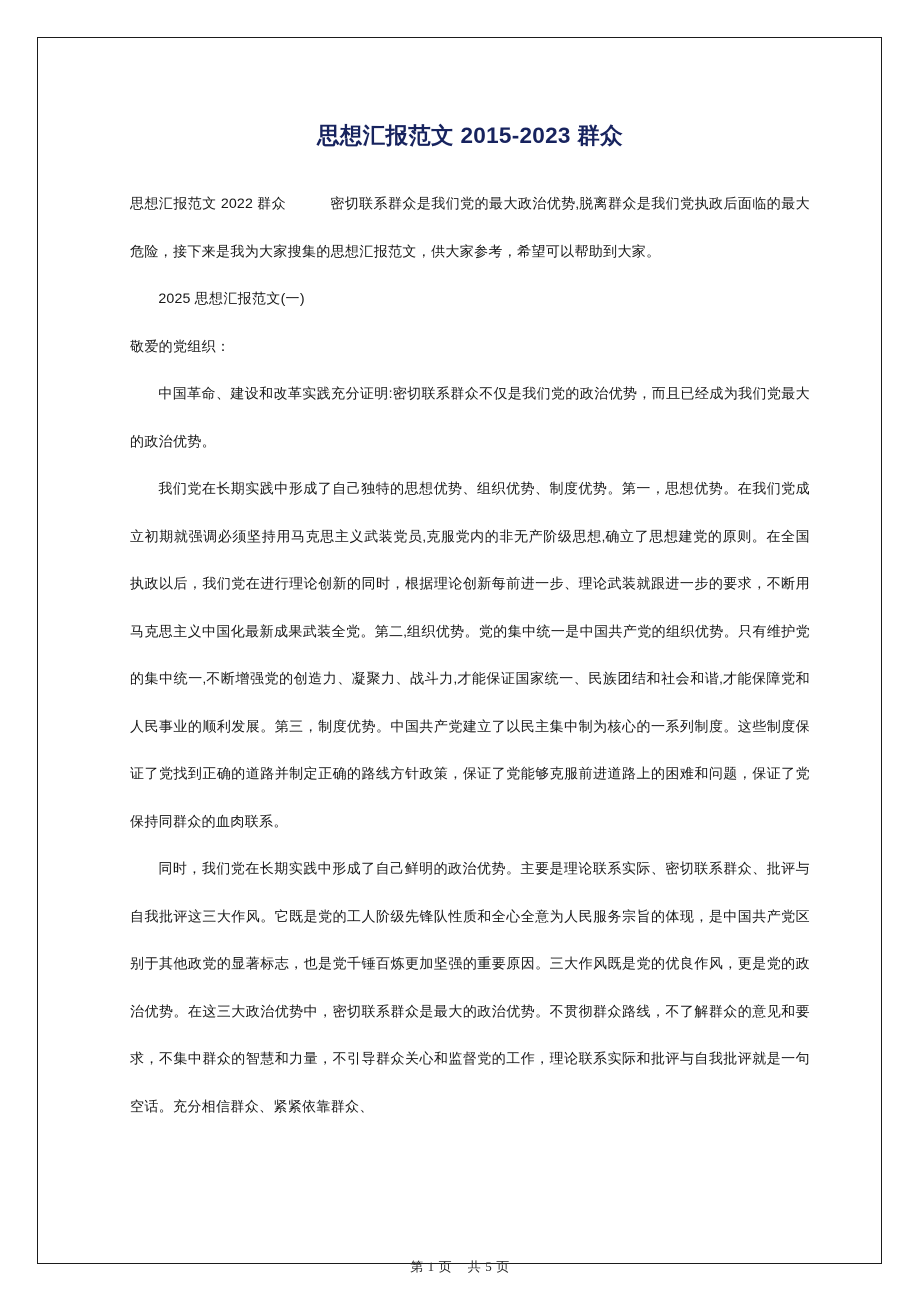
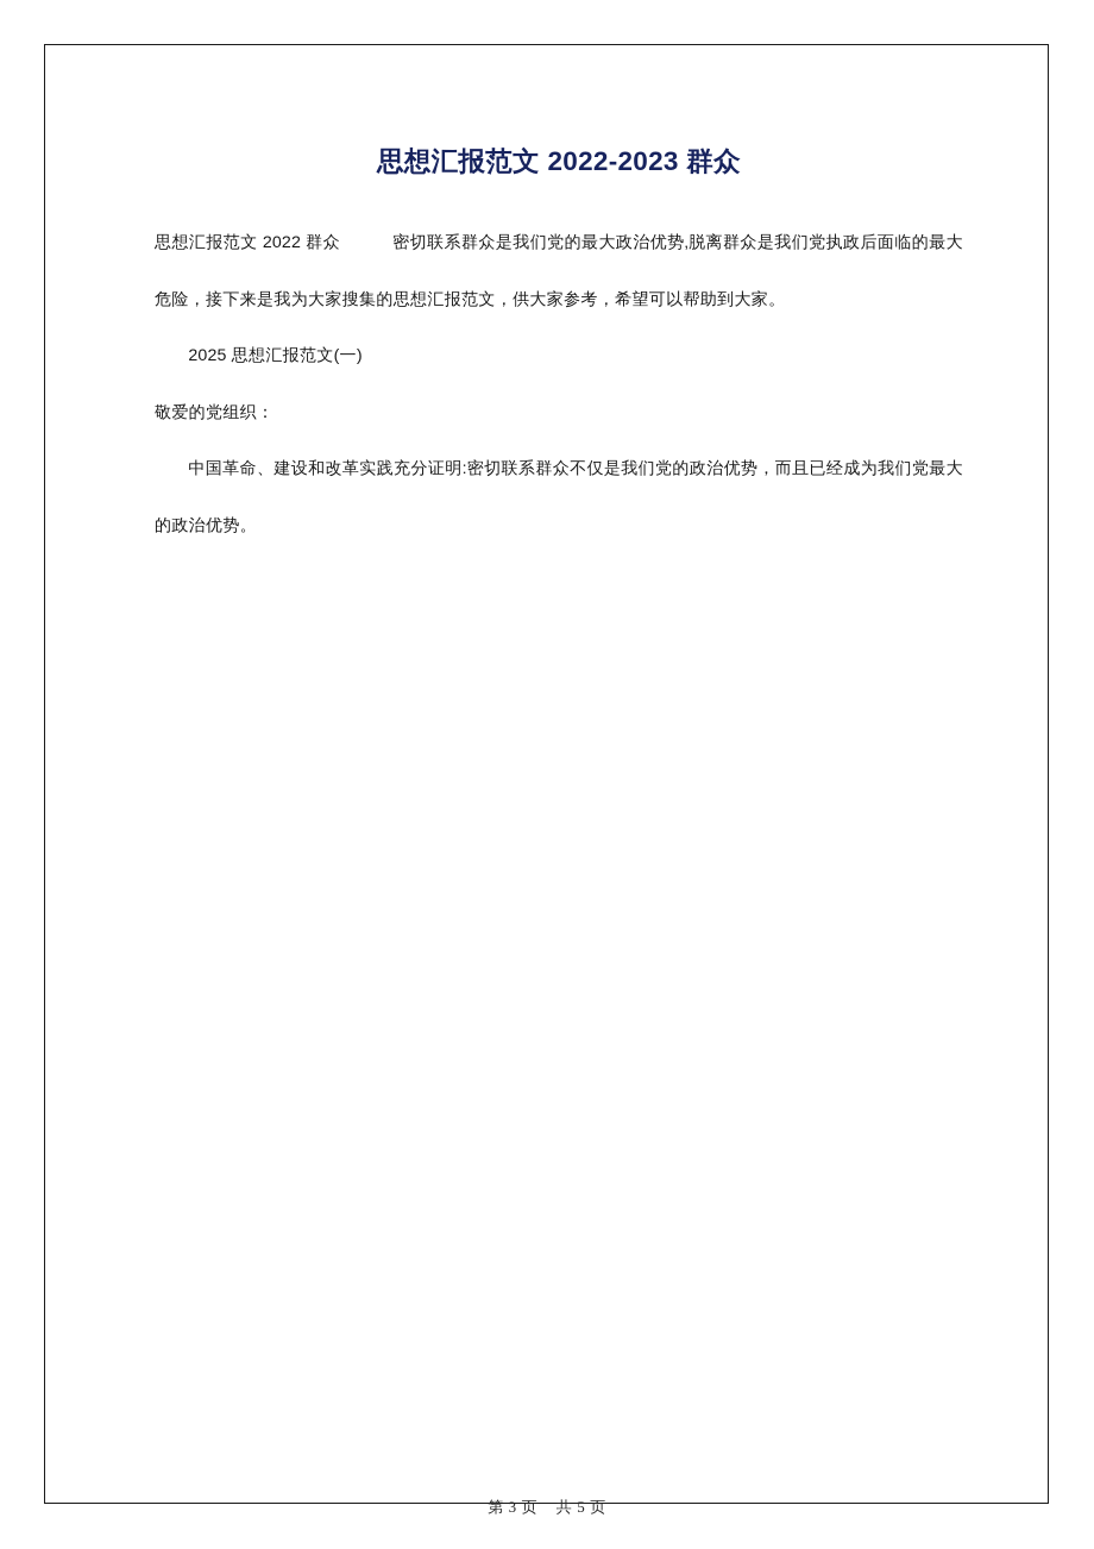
- 思想汇报范文 2015-2023 群众
+ 思想汇报范文 2022-2023 群众
  思想汇报范文 2022 群众 密切联系群众是我们党的最大政治优势‚脱离群众是我们党执政后面临的最大危险，接下来是我为大家搜集的思想汇报范文，供大家参考，希望可以帮助到大家。
  2025 思想汇报范文(一)
  敬爱的党组织：
  中国革命、建设和改革实践充分证明:密切联系群众不仅是我们党的政治优势，而且已经成为我们党最大的政治优势。
- 我们党在长期实践中形成了自己独特的思想优势、组织优势、制度优势。第一，思想优势。在我们党成立初期就强调必须坚持用马克思主义武装党员‚克服党内的非无产阶级思想‚确立了思想建党的原则。在全国执政以后，我们党在进行理论创新的同时，根据理论创新每前进一步、理论武装就跟进一步的要求，不断用马克思主义中国化最新成果武装全党。第二‚组织优势。党的集中统一是中国共产党的组织优势。只有维护党的集中统一‚不断增强党的创造力、凝聚力、战斗力‚才能保证国家统一、民族团结和社会和谐‚才能保障党和人民事业的顺利发展。第三，制度优势。中国共产党建立了以民主集中制为核心的一系列制度。这些制度保证了党找到正确的道路并制定正确的路线方针政策，保证了党能够克服前进道路上的困难和问题，保证了党保持同群众的血肉联系。
- 同时，我们党在长期实践中形成了自己鲜明的政治优势。主要是理论联系实际、密切联系群众、批评与自我批评这三大作风。它既是党的工人阶级先锋队性质和全心全意为人民服务宗旨的体现，是中国共产党区别于其他政党的显著标志，也是党千锤百炼更加坚强的重要原因。三大作风既是党的优良作风，更是党的政治优势。在这三大政治优势中，密切联系群众是最大的政治优势。不贯彻群众路线，不了解群众的意见和要求，不集中群众的智慧和力量，不引导群众关心和监督党的工作，理论联系实际和批评与自我批评就是一句空话。充分相信群众、紧紧依靠群众、
- 第 1 页 共 5 页
+ 第 3 页 共 5 页
